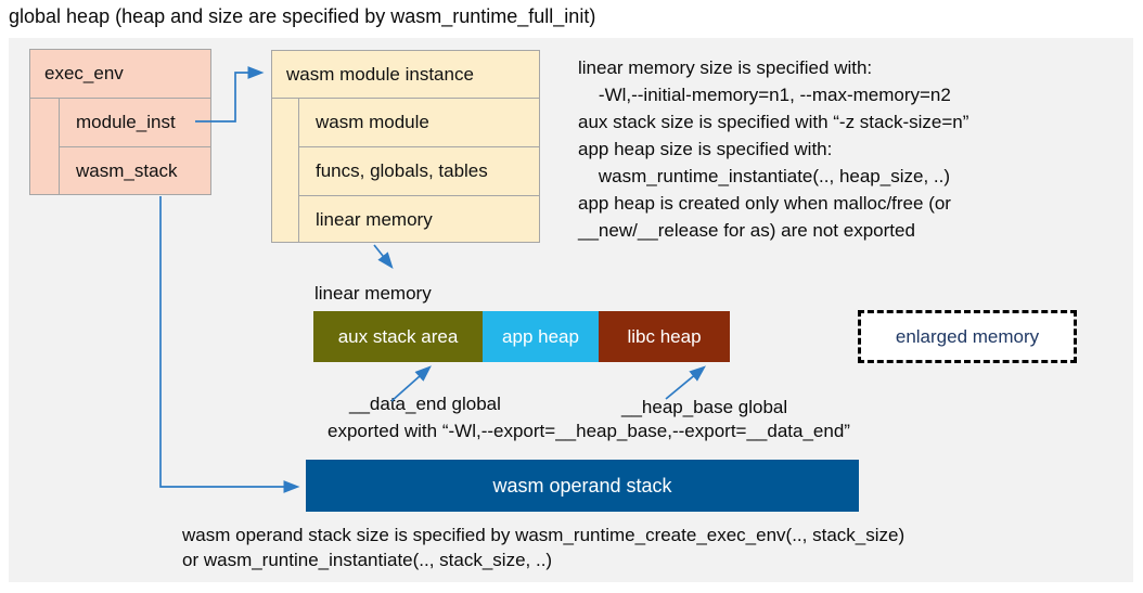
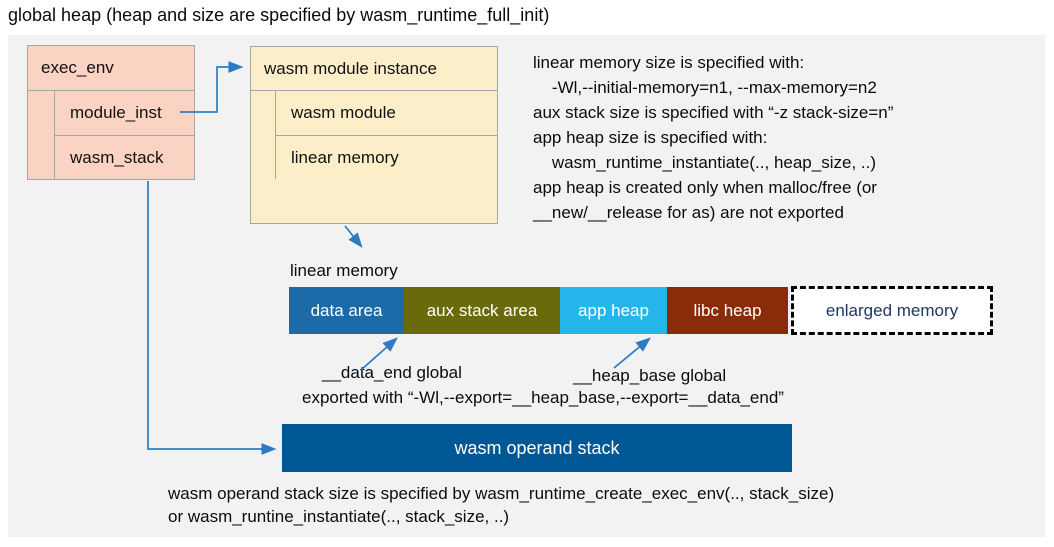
  global heap (heap and size are specified by wasm_runtime_full_init)
  exec_env
  module_inst
  wasm_stack
  wasm module instance
  wasm module
- funcs, globals, tables
  linear memory
  linear memory size is specified with:
  -Wl,--initial-memory=n1, --max-memory=n2
  aux stack size is specified with “-z stack-size=n”
  app heap size is specified with:
  wasm_runtime_instantiate(.., heap_size, ..)
  app heap is created only when malloc/free (or
  __new/__release for as) are not exported
  linear memory
+ data area
  aux stack area
  app heap
  libc heap
  enlarged memory
  __data_end global
  __heap_base global
  exported with “-Wl,--export=__heap_base,--export=__data_end”
  wasm operand stack
  wasm operand stack size is specified by wasm_runtime_create_exec_env(.., stack_size)
  or wasm_runtine_instantiate(.., stack_size, ..)
